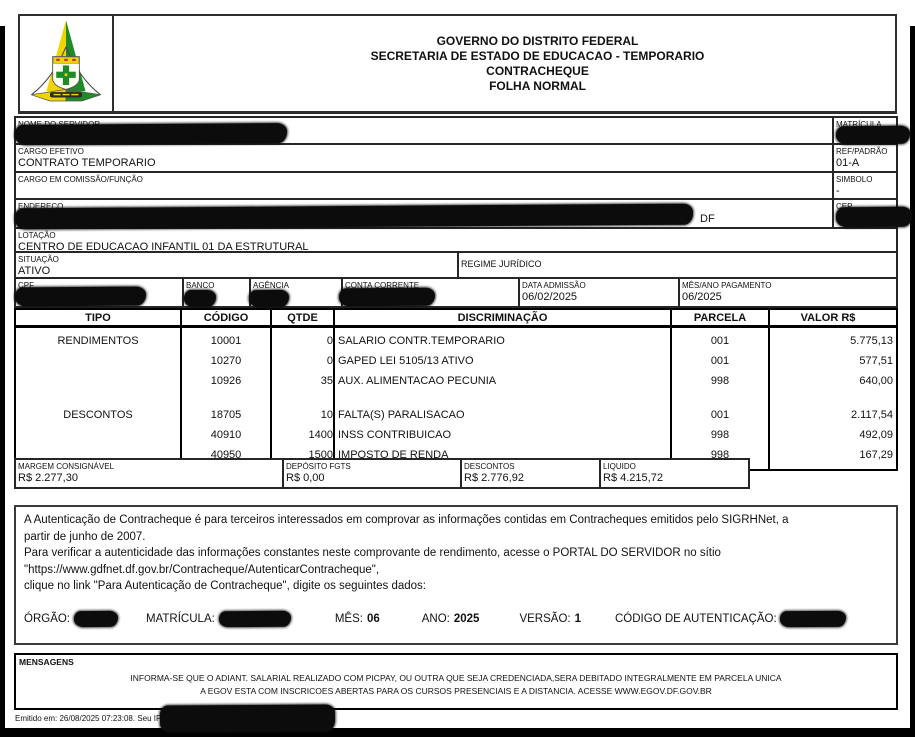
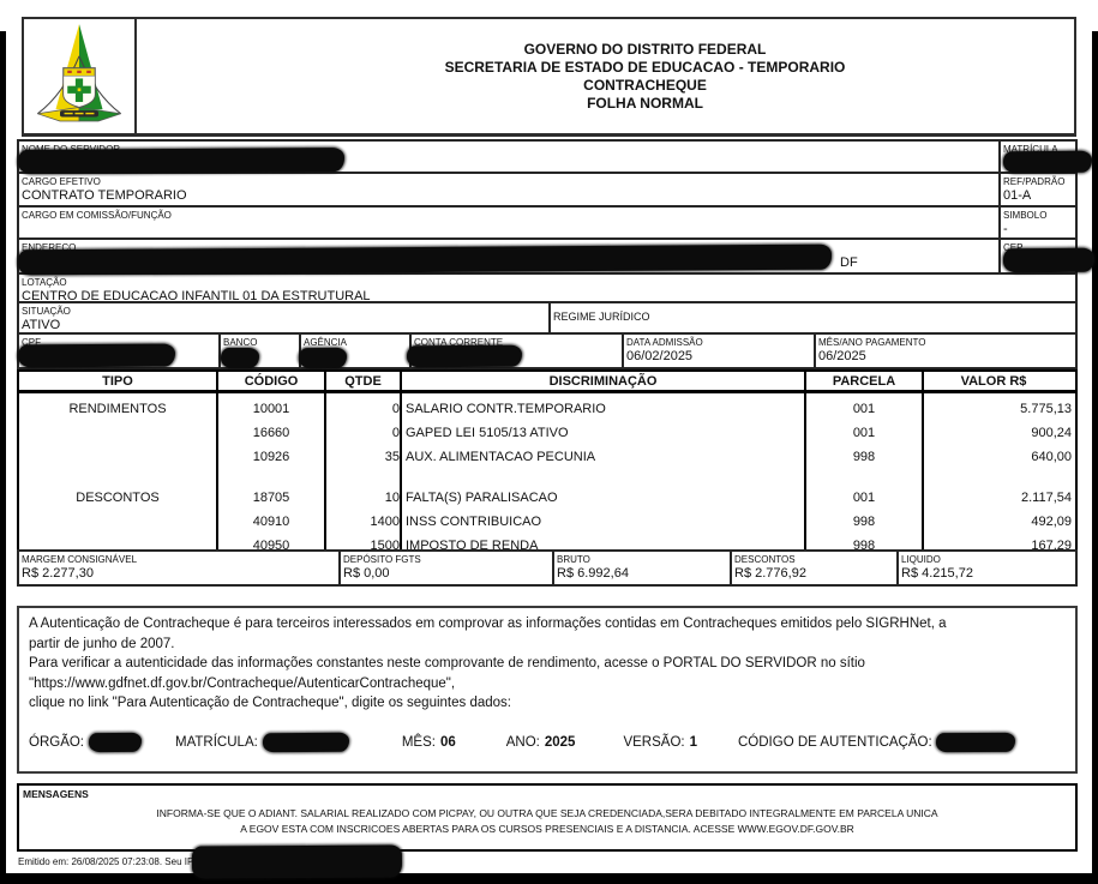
  GOVERNO DO DISTRITO FEDERAL
  SECRETARIA DE ESTADO DE EDUCACAO - TEMPORARIO
  CONTRACHEQUE
  FOLHA NORMAL
  MATRÍCULA
  CARGO EFETIVO
  CONTRATO TEMPORARIO
  REF/PADRÃO
  01-A
  CARGO EM COMISSÃO/FUNÇÃO
  SIMBOLO
  -
  ENDERECO
  DF
  LOTAÇÃO
  CENTRO DE EDUCACAO INFANTIL 01 DA ESTRUTURAL
  SITUAÇÃO
  ATIVO
  REGIME JURÍDICO
  CPF
  BANCO
  AGÊNCIA
  CONTA CORRENTE
  DATA ADMISSÃO
  06/02/2025
  MÊS/ANO PAGAMENTO
  06/2025
  TIPO
  CÓDIGO
  QTDE
  DISCRIMINAÇÃO
  PARCELA
  VALOR R$
  RENDIMENTOS
  DESCONTOS
  10001
- 10270
+ 16660
  10926
  18705
  40910
  40950
  0
  0
  35
  10
  1400
  1500
  SALARIO CONTR.TEMPORARIO
  GAPED LEI 5105/13 ATIVO
  AUX. ALIMENTACAO PECUNIA
  FALTA(S) PARALISACAO
  INSS CONTRIBUICAO
  IMPOSTO DE RENDA
  001
  001
  998
  001
  998
  998
  5.775,13
- 577,51
+ 900,24
  640,00
  2.117,54
  492,09
  167,29
  MARGEM CONSIGNÁVEL
  R$ 2.277,30
  DEPÓSITO FGTS
  R$ 0,00
+ BRUTO
+ R$ 6.992,64
  DESCONTOS
  R$ 2.776,92
  LIQUIDO
  R$ 4.215,72
  A Autenticação de Contracheque é para terceiros interessados em comprovar as informações contidas em Contracheques emitidos pelo SIGRHNet, a
  partir de junho de 2007.
  Para verificar a autenticidade das informações constantes neste comprovante de rendimento, acesse o PORTAL DO SERVIDOR no sítio
  "https://www.gdfnet.df.gov.br/Contracheque/AutenticarContracheque",
  clique no link "Para Autenticação de Contracheque", digite os seguintes dados:
  ÓRGÃO:
  MATRÍCULA:
  MÊS:
  06
  ANO:
  2025
  VERSÃO:
  1
  CÓDIGO DE AUTENTICAÇÃO:
  MENSAGENS
  INFORMA-SE QUE O ADIANT. SALARIAL REALIZADO COM PICPAY, OU OUTRA QUE SEJA CREDENCIADA,SERA DEBITADO INTEGRALMENTE EM PARCELA UNICA
  A EGOV ESTA COM INSCRICOES ABERTAS PARA OS CURSOS PRESENCIAIS E A DISTANCIA. ACESSE WWW.EGOV.DF.GOV.BR
  Emitido em: 26/08/2025 07:23:08. Seu IP
